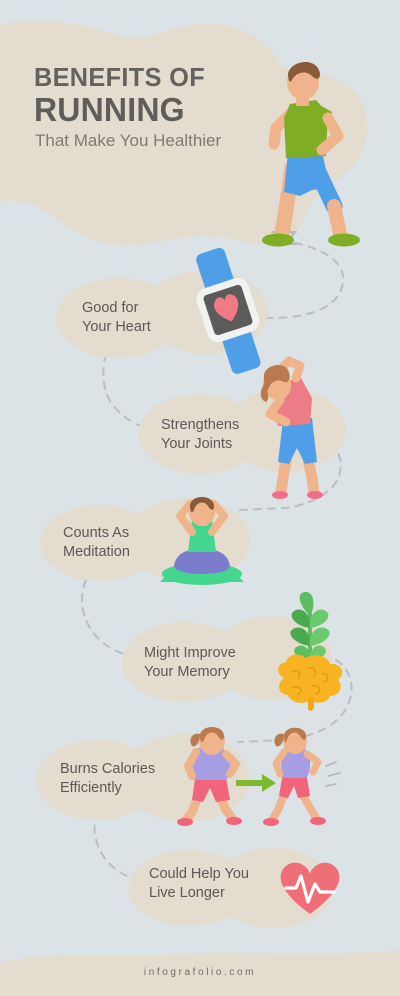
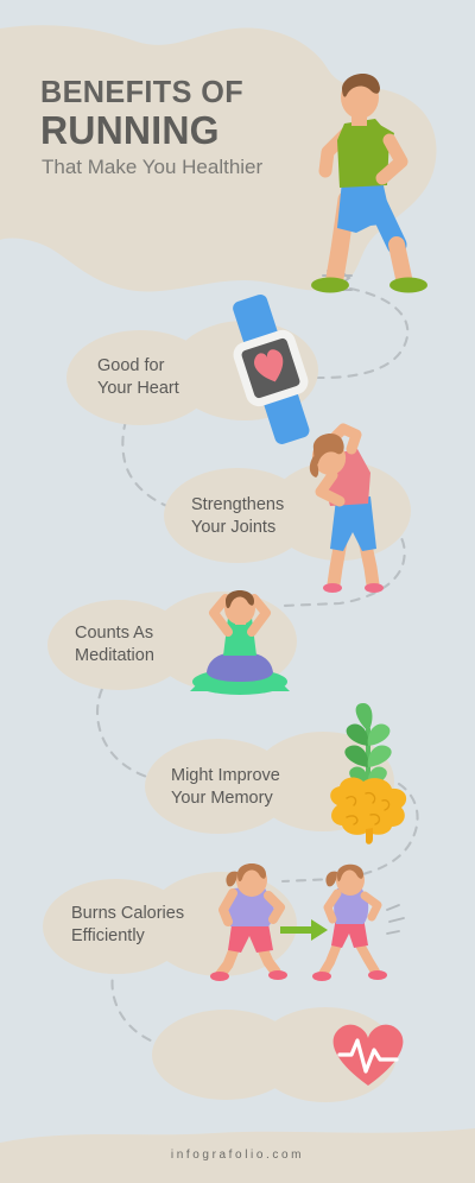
  BENEFITS OF
  RUNNING
  That Make You Healthier
  Good for
  Your Heart
  Strengthens
  Your Joints
  Counts As
  Meditation
  Might Improve
  Your Memory
  Burns Calories
  Efficiently
- Could Help You
- Live Longer
  infografolio.com
